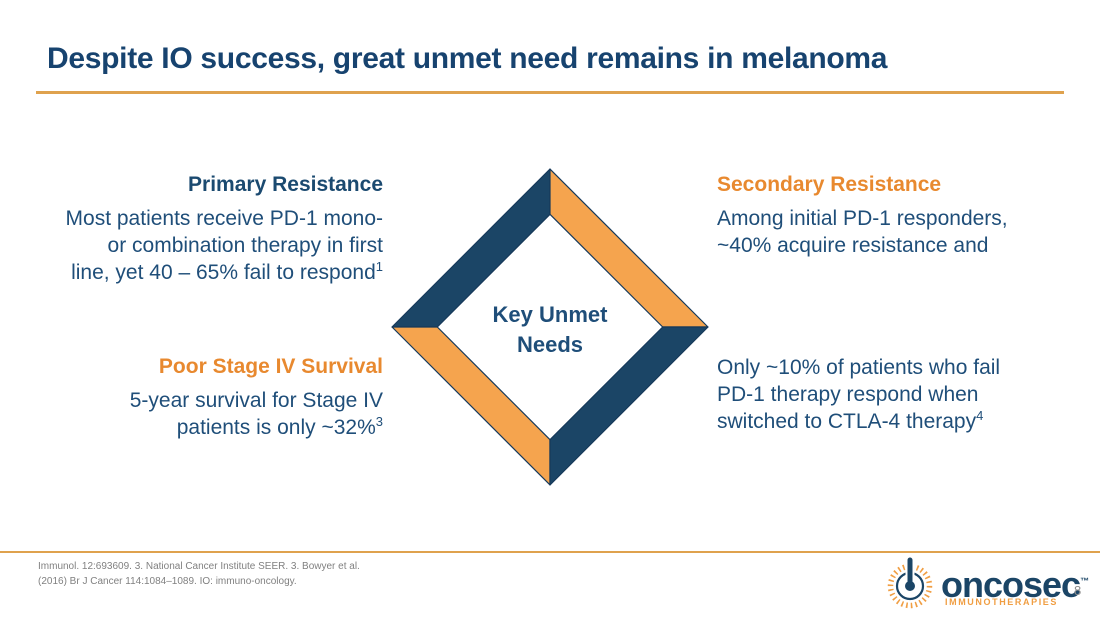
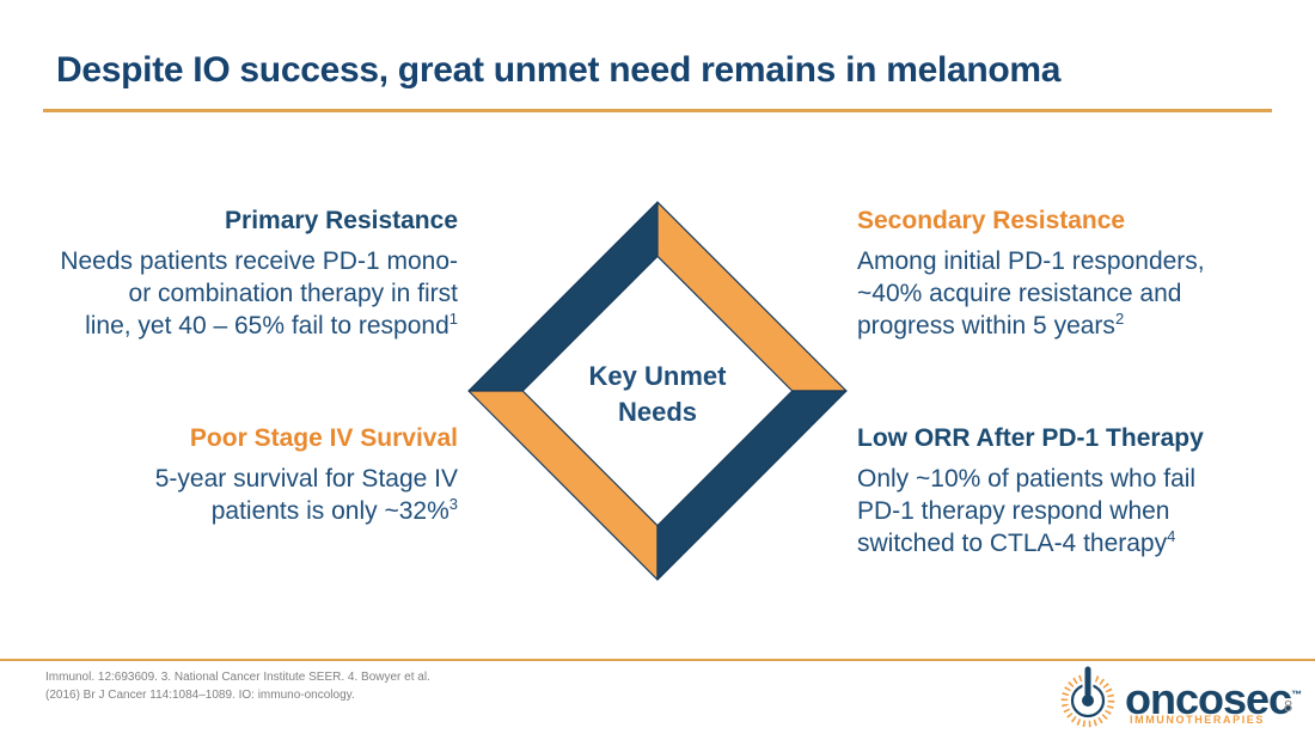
  Despite IO success, great unmet need remains in melanoma
  Primary Resistance
- Most patients receive PD-1 mono-
+ Needs patients receive PD-1 mono-
  or combination therapy in first
  line, yet 40 – 65% fail to respond1
  Secondary Resistance
  Among initial PD-1 responders,
  ~40% acquire resistance and
+ progress within 5 years2
  Poor Stage IV Survival
  5-year survival for Stage IV
  patients is only ~32%3
+ Low ORR After PD-1 Therapy
  Only ~10% of patients who fail
  PD-1 therapy respond when
  switched to CTLA-4 therapy4
  Key Unmet
  Needs
- Immunol. 12:693609. 3. National Cancer Institute SEER. 3. Bowyer et al.
+ Immunol. 12:693609. 3. National Cancer Institute SEER. 4. Bowyer et al.
  (2016) Br J Cancer 114:1084–1089. IO: immuno-oncology.
  oncosec™
  IMMUNOTHERAPIES
  8
